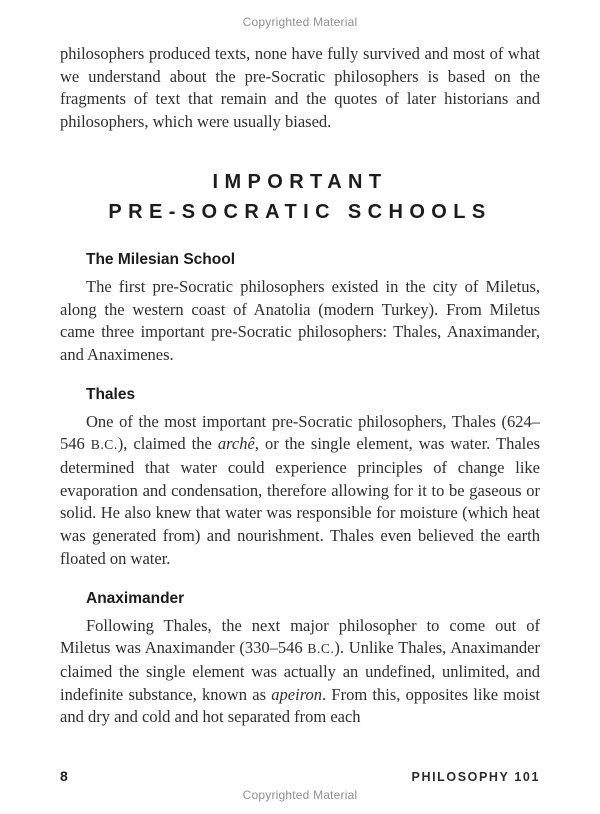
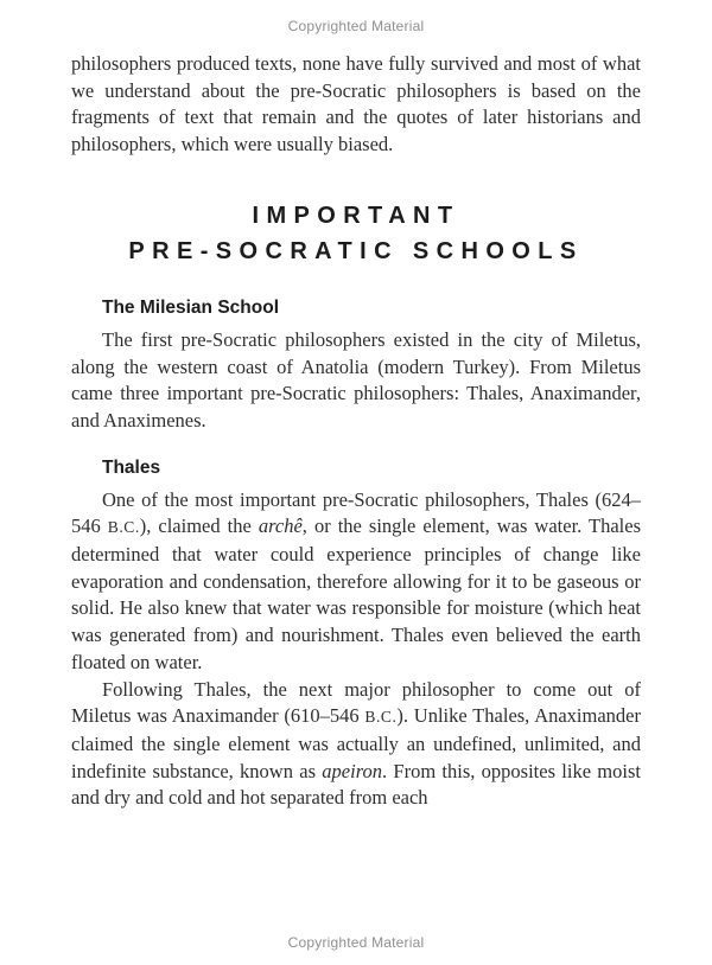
  Copyrighted Material
  philosophers produced texts, none have fully survived and most of what we understand about the pre-Socratic philosophers is based on the fragments of text that remain and the quotes of later historians and philosophers, which were usually biased.
  IMPORTANT
  PRE-SOCRATIC SCHOOLS
  The Milesian School
  The first pre-Socratic philosophers existed in the city of Miletus, along the western coast of Anatolia (modern Turkey). From Miletus came three important pre-Socratic philosophers: Thales, Anaximander, and Anaximenes.
  Thales
  One of the most important pre-Socratic philosophers, Thales (624–546 B.C.), claimed the archê, or the single element, was water. Thales determined that water could experience principles of change like evaporation and condensation, therefore allowing for it to be gaseous or solid. He also knew that water was responsible for moisture (which heat was generated from) and nourishment. Thales even believed the earth floated on water.
- Anaximander
- Following Thales, the next major philosopher to come out of Miletus was Anaximander (330–546 B.C.). Unlike Thales, Anaximander claimed the single element was actually an undefined, unlimited, and indefinite substance, known as apeiron. From this, opposites like moist and dry and cold and hot separated from each
+ Following Thales, the next major philosopher to come out of Miletus was Anaximander (610–546 B.C.). Unlike Thales, Anaximander claimed the single element was actually an undefined, unlimited, and indefinite substance, known as apeiron. From this, opposites like moist and dry and cold and hot separated from each
- 8
- PHILOSOPHY 101
  Copyrighted Material
